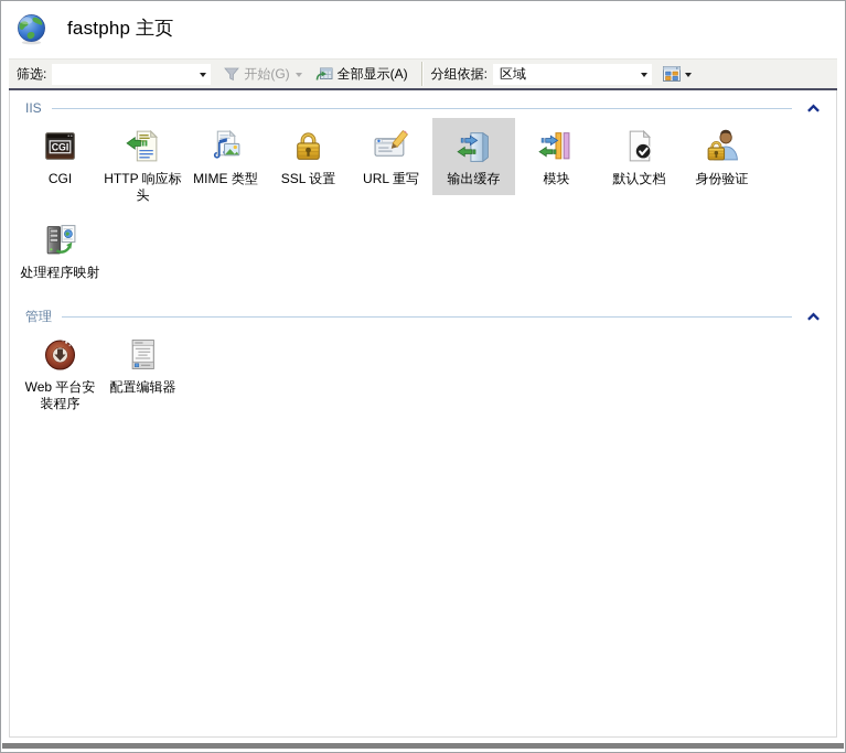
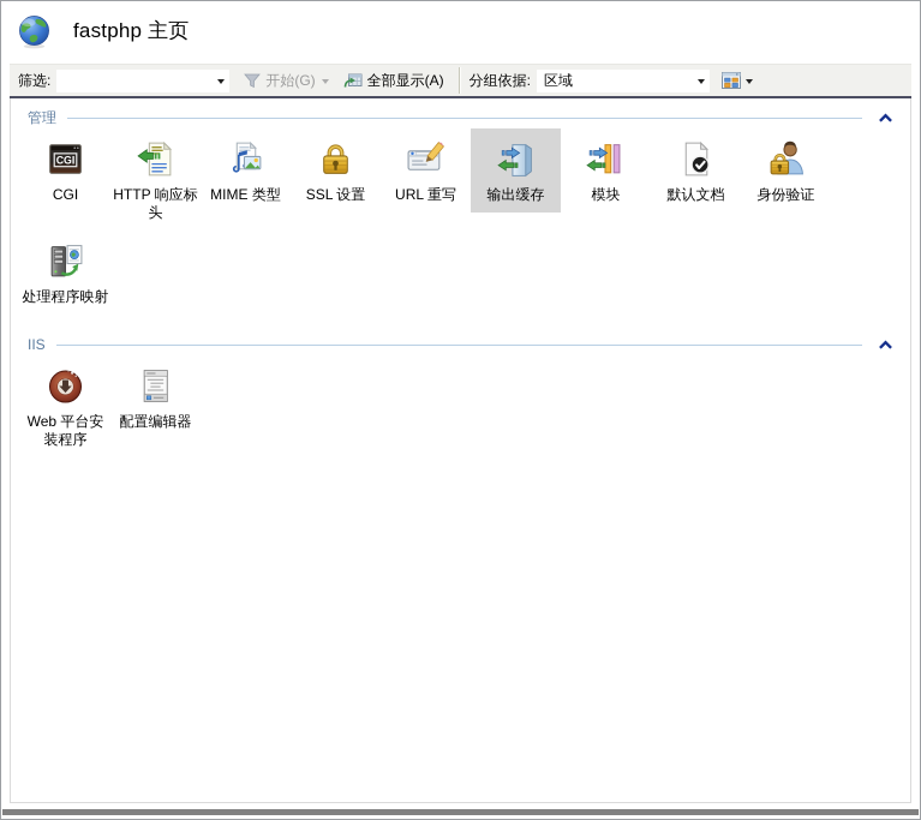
  fastphp 主页
  筛选:
  开始(G)
  全部显示(A)
  分组依据:
  区域
- IIS
+ 管理
  CGI
  HTTP 响应标头
  MIME 类型
  SSL 设置
  URL 重写
  输出缓存
  模块
  默认文档
  身份验证
  处理程序映射
- 管理
+ IIS
  Web 平台安装程序
  配置编辑器
